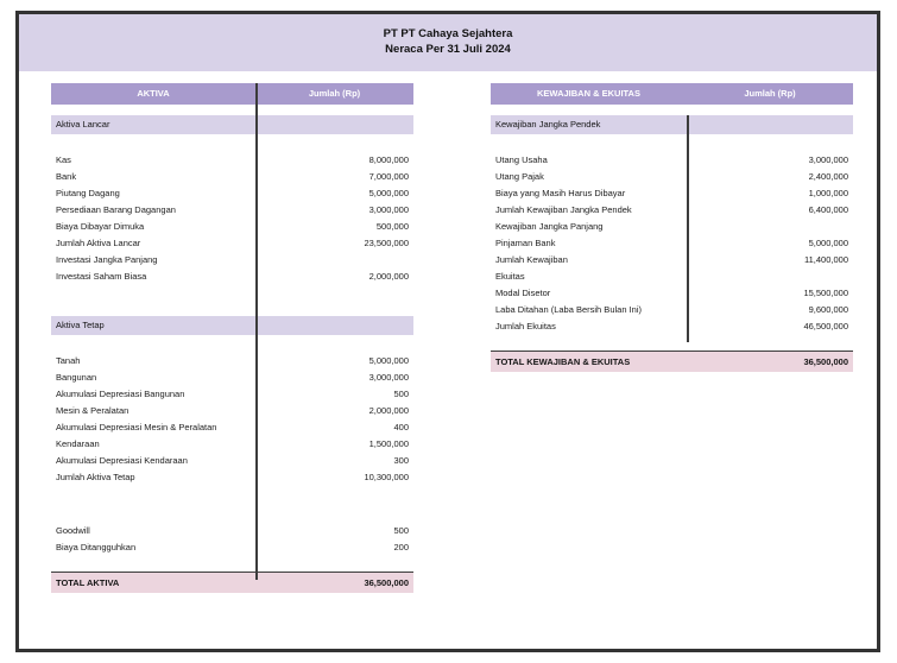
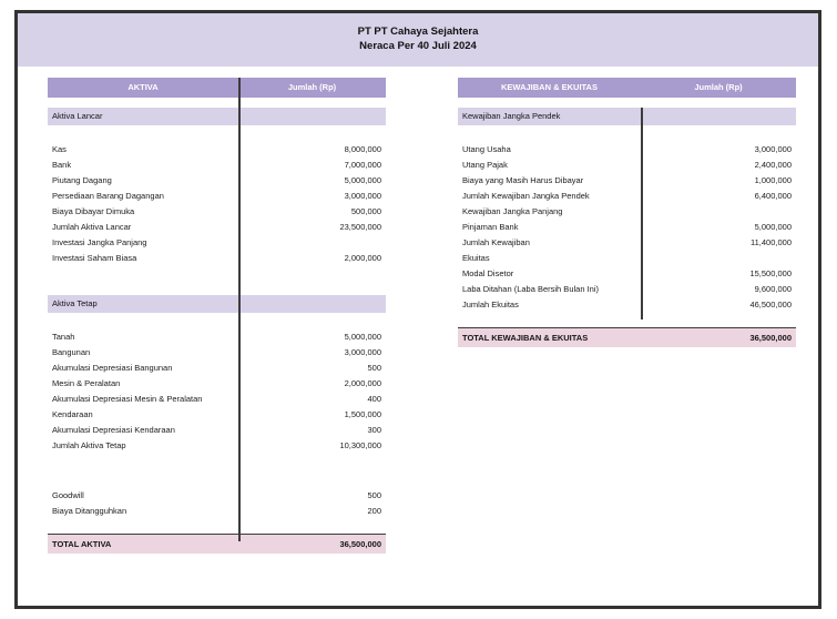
  PT PT Cahaya Sejahtera
- Neraca Per 31 Juli 2024
+ Neraca Per 40 Juli 2024
  AKTIVA
  Jumlah (Rp)
  Aktiva Lancar
  Kas
  8,000,000
  Bank
  7,000,000
  Piutang Dagang
  5,000,000
  Persediaan Barang Dagangan
  3,000,000
  Biaya Dibayar Dimuka
  500,000
  Jumlah Aktiva Lancar
  23,500,000
  Investasi Jangka Panjang
  Investasi Saham Biasa
  2,000,000
  Aktiva Tetap
  Tanah
  5,000,000
  Bangunan
  3,000,000
  Akumulasi Depresiasi Bangunan
  500
  Mesin & Peralatan
  2,000,000
  Akumulasi Depresiasi Mesin & Peralatan
  400
  Kendaraan
  1,500,000
  Akumulasi Depresiasi Kendaraan
  300
  Jumlah Aktiva Tetap
  10,300,000
  Goodwill
  500
  Biaya Ditangguhkan
  200
  TOTAL AKTIVA
  36,500,000
  KEWAJIBAN & EKUITAS
  Jumlah (Rp)
  Kewajiban Jangka Pendek
  Utang Usaha
  3,000,000
  Utang Pajak
  2,400,000
  Biaya yang Masih Harus Dibayar
  1,000,000
  Jumlah Kewajiban Jangka Pendek
  6,400,000
  Kewajiban Jangka Panjang
  Pinjaman Bank
  5,000,000
  Jumlah Kewajiban
  11,400,000
  Ekuitas
  Modal Disetor
  15,500,000
  Laba Ditahan (Laba Bersih Bulan Ini)
  9,600,000
  Jumlah Ekuitas
  46,500,000
  TOTAL KEWAJIBAN & EKUITAS
  36,500,000
